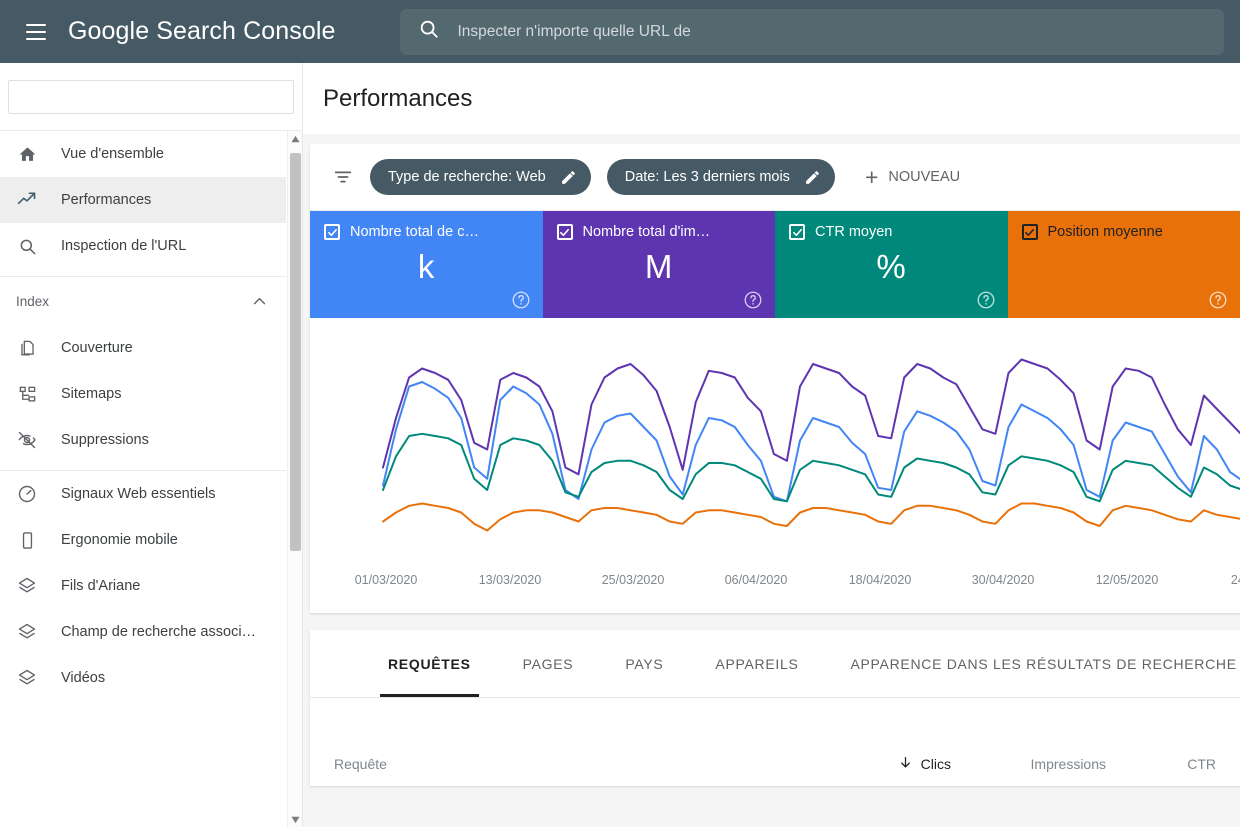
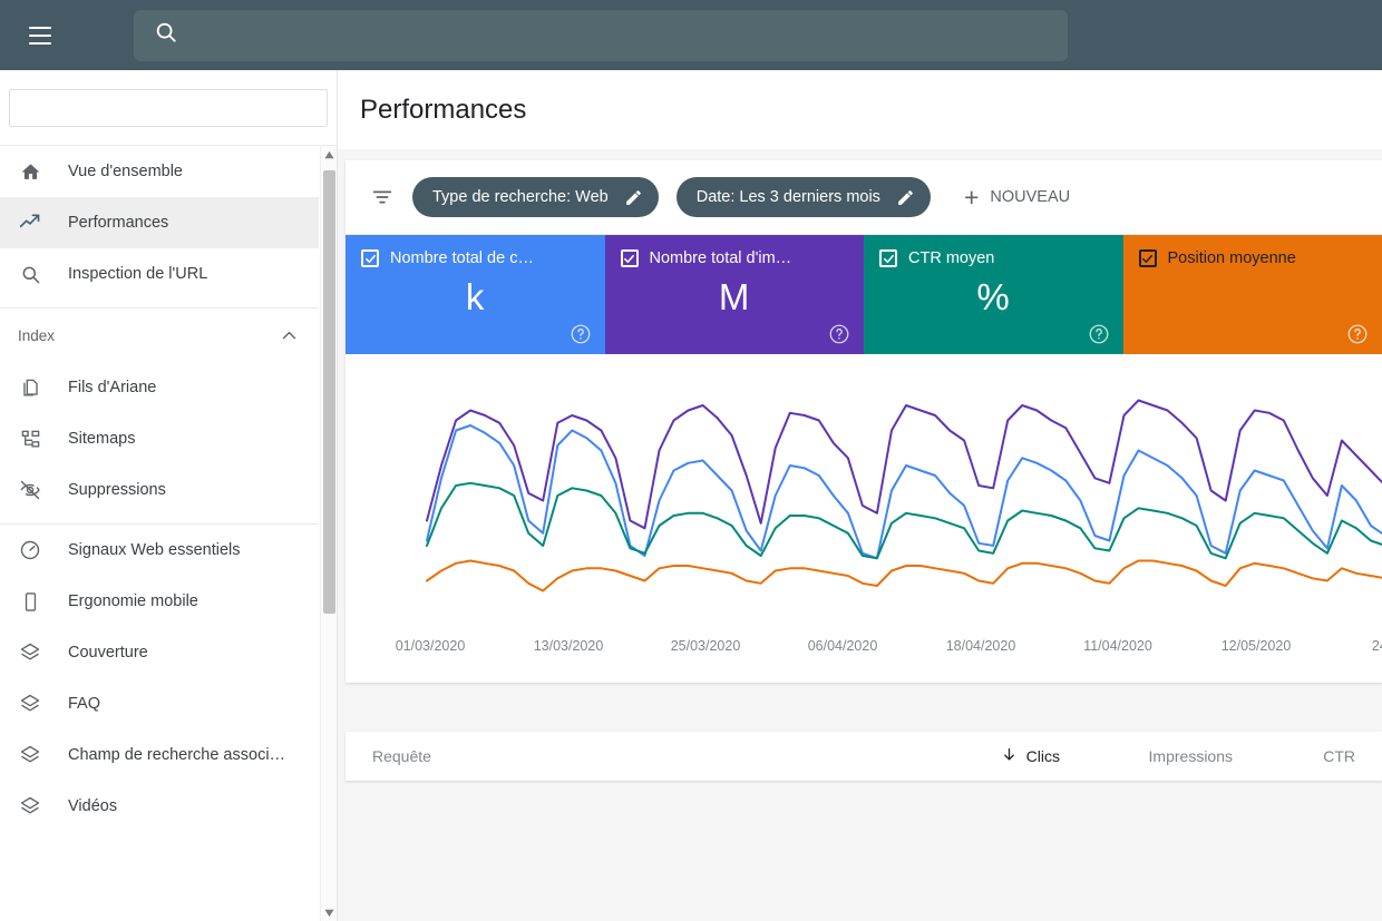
- Google
- Search Console
- Inspecter n'importe quelle URL de
  Vue d'ensemble
  Performances
  Inspection de l'URL
  Index
- Couverture
+ Fils d'Ariane
  Sitemaps
  Suppressions
  Signaux Web essentiels
  Ergonomie mobile
- Fils d'Ariane
+ Couverture
+ FAQ
  Champ de recherche associ…
  Vidéos
  Performances
  Type de recherche: Web
  Date: Les 3 derniers mois
  +
  NOUVEAU
  Nombre total de c…
  k
  Nombre total d'im…
  M
  CTR moyen
  %
  Position moyenne
  01/03/2020
  13/03/2020
  25/03/2020
  06/04/2020
  18/04/2020
- 30/04/2020
+ 11/04/2020
  12/05/2020
- REQUÊTES
- PAGES
- PAYS
- APPAREILS
- APPARENCE DANS LES RÉSULTATS DE RECHERCHE
  Requête
  Clics
  Impressions
  CTR
